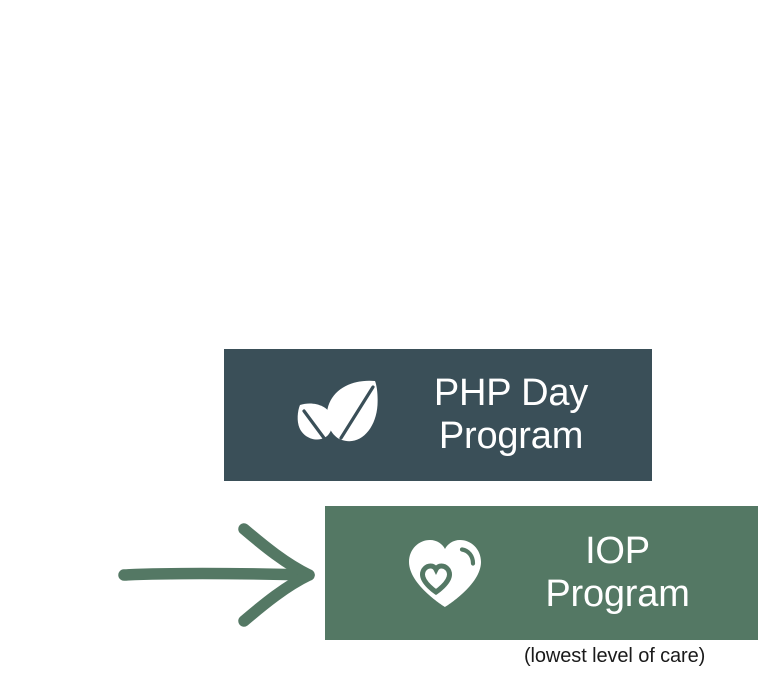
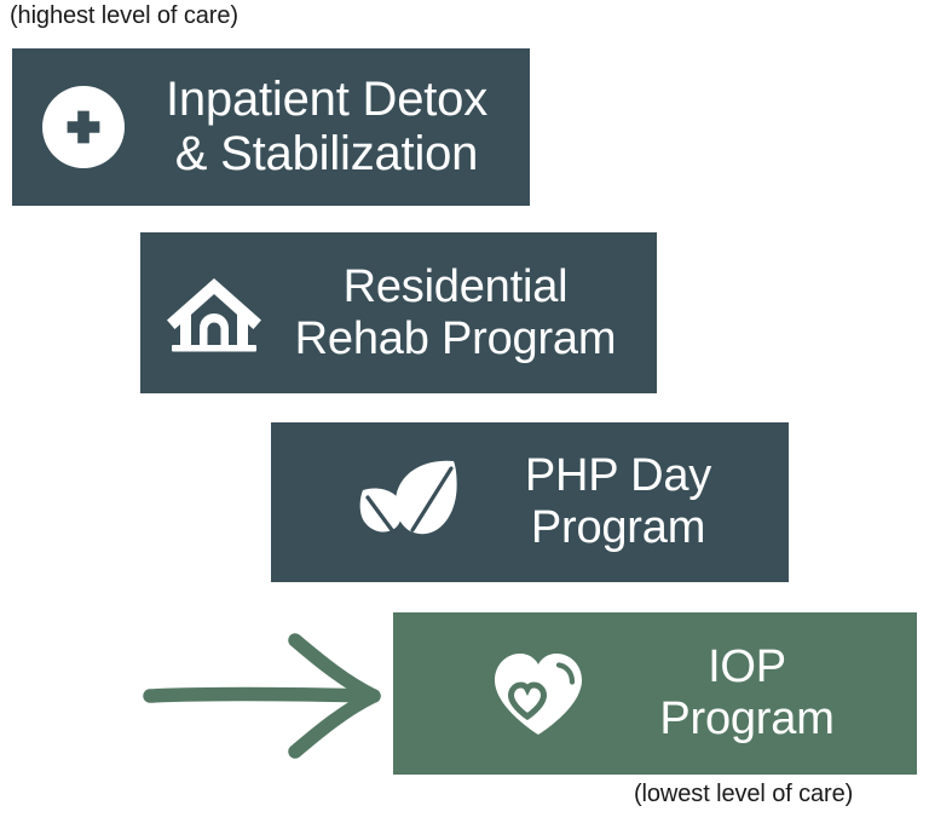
+ (highest level of care)
+ Inpatient Detox
+ & Stabilization
+ Residential
+ Rehab Program
  PHP Day
  Program
  IOP
  Program
  (lowest level of care)
